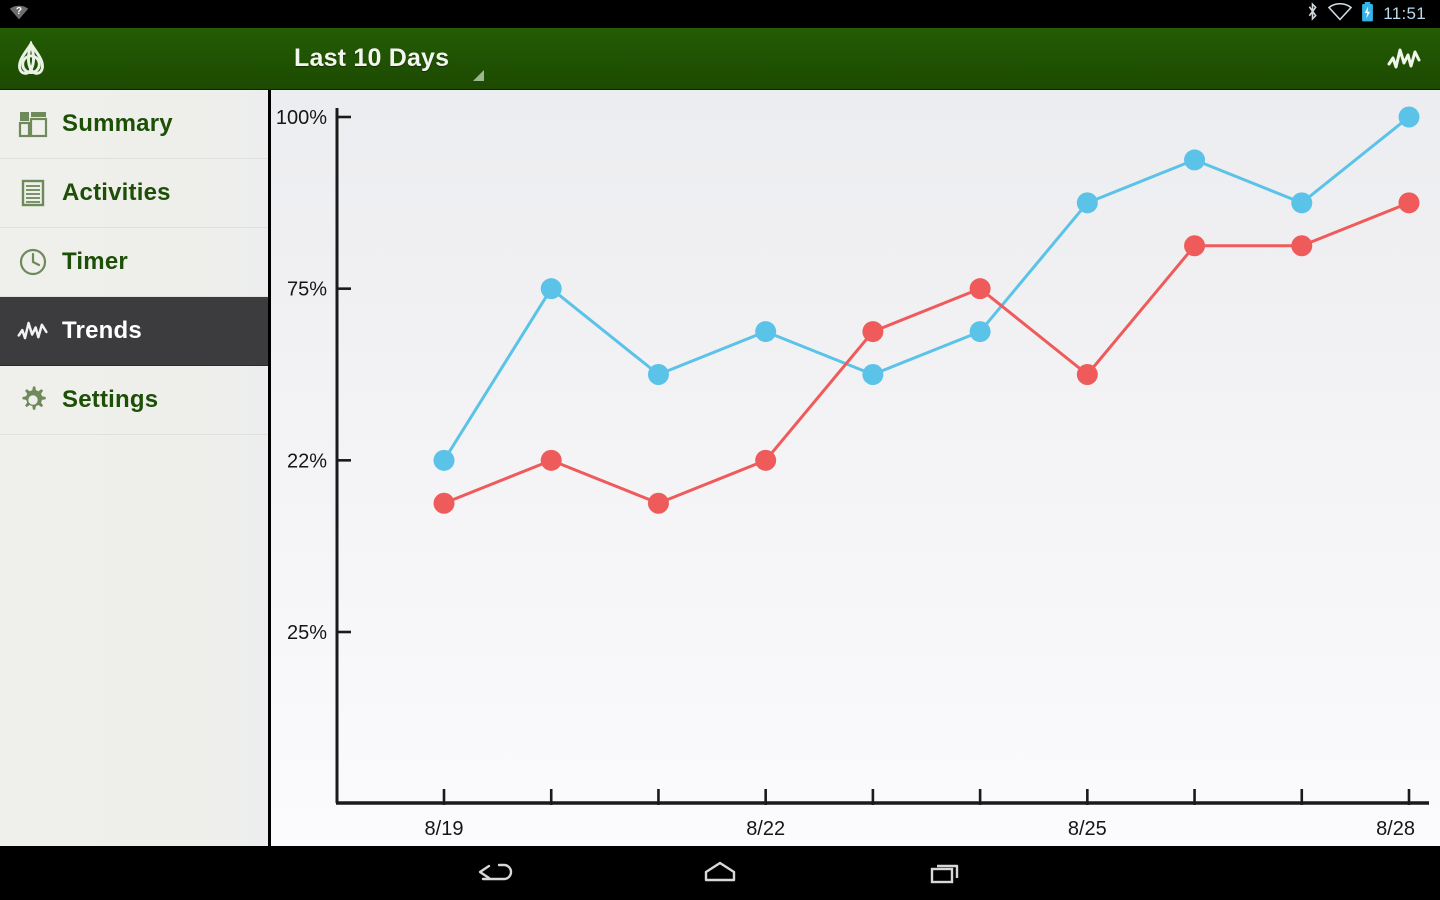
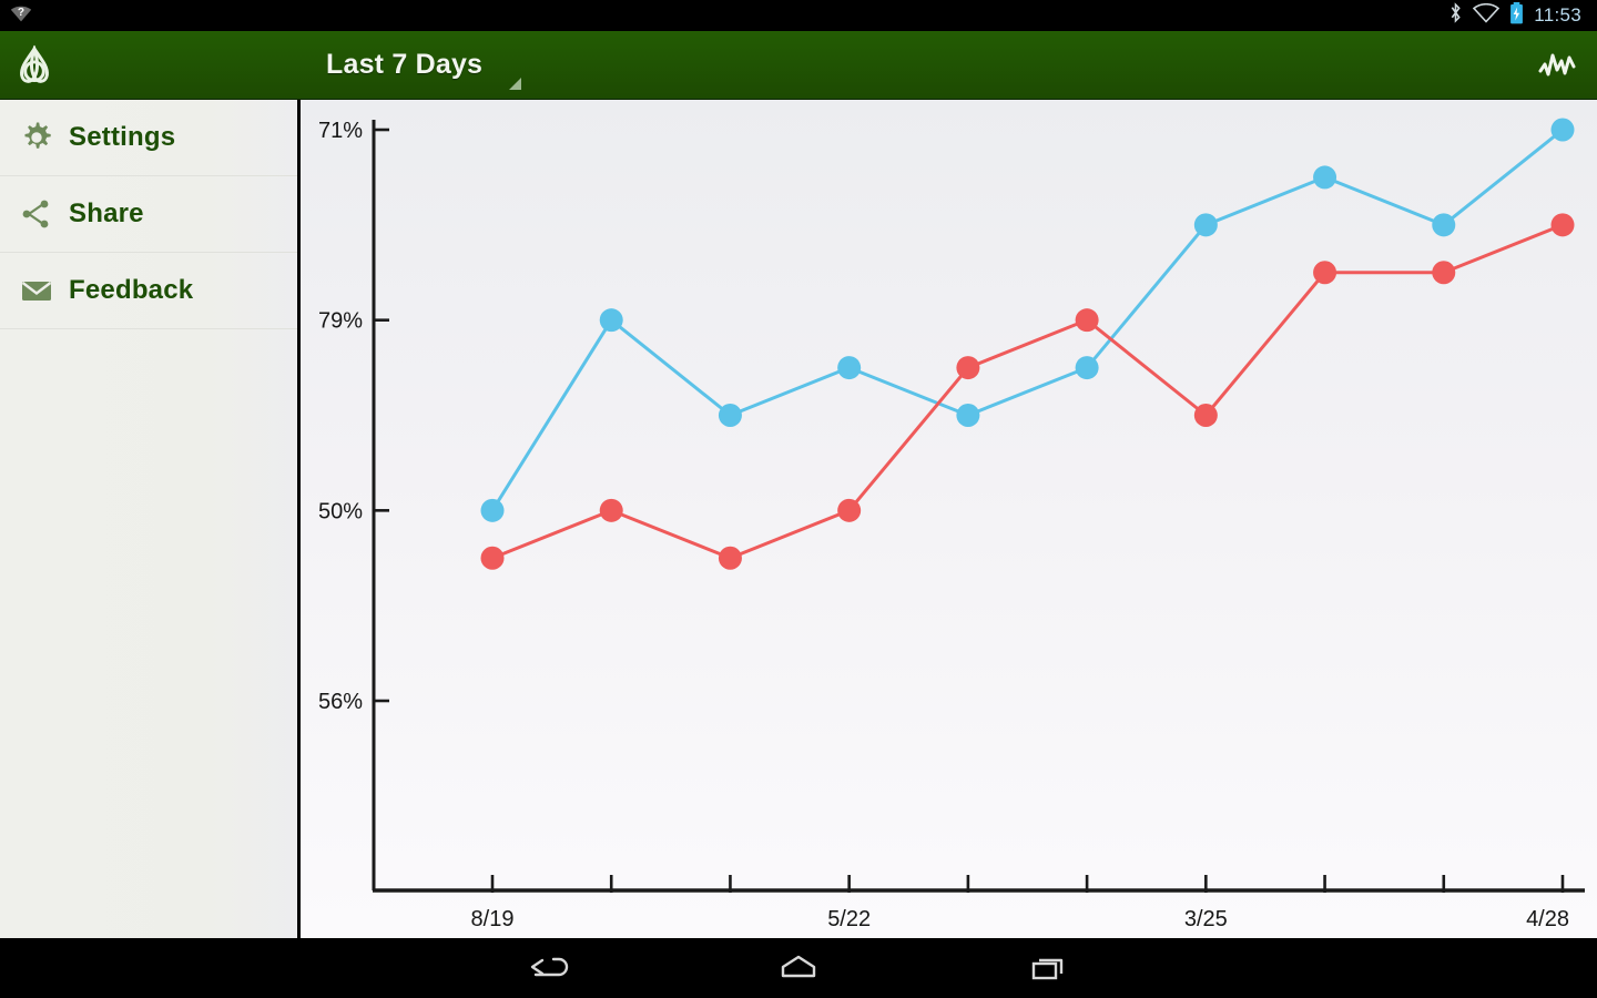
  ?
- 11:51
+ 11:53
- Last 10 Days
+ Last 7 Days
- Summary
- Activities
- Timer
- Trends
  Settings
+ Share
+ Feedback
- 25%
+ 56%
- 22%
+ 50%
- 75%
+ 79%
- 100%
+ 71%
  8/19
- 8/22
+ 5/22
- 8/25
+ 3/25
- 8/28
+ 4/28
